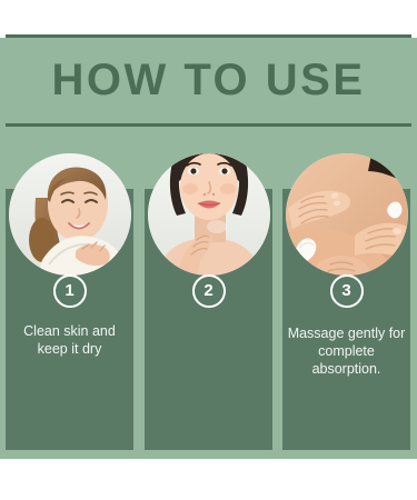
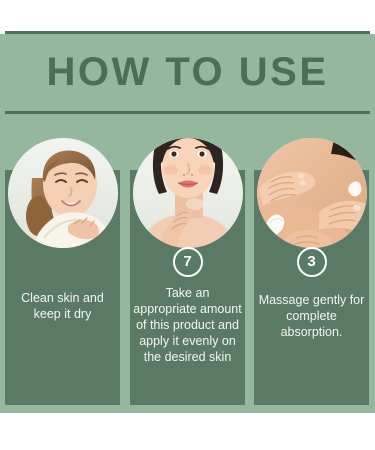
  HOW TO USE
- 1
  Clean skin and keep it dry
- 2
+ 7
+ Take an appropriate amount of this product and apply it evenly on the desired skin
  3
  Massage gently for complete absorption.
